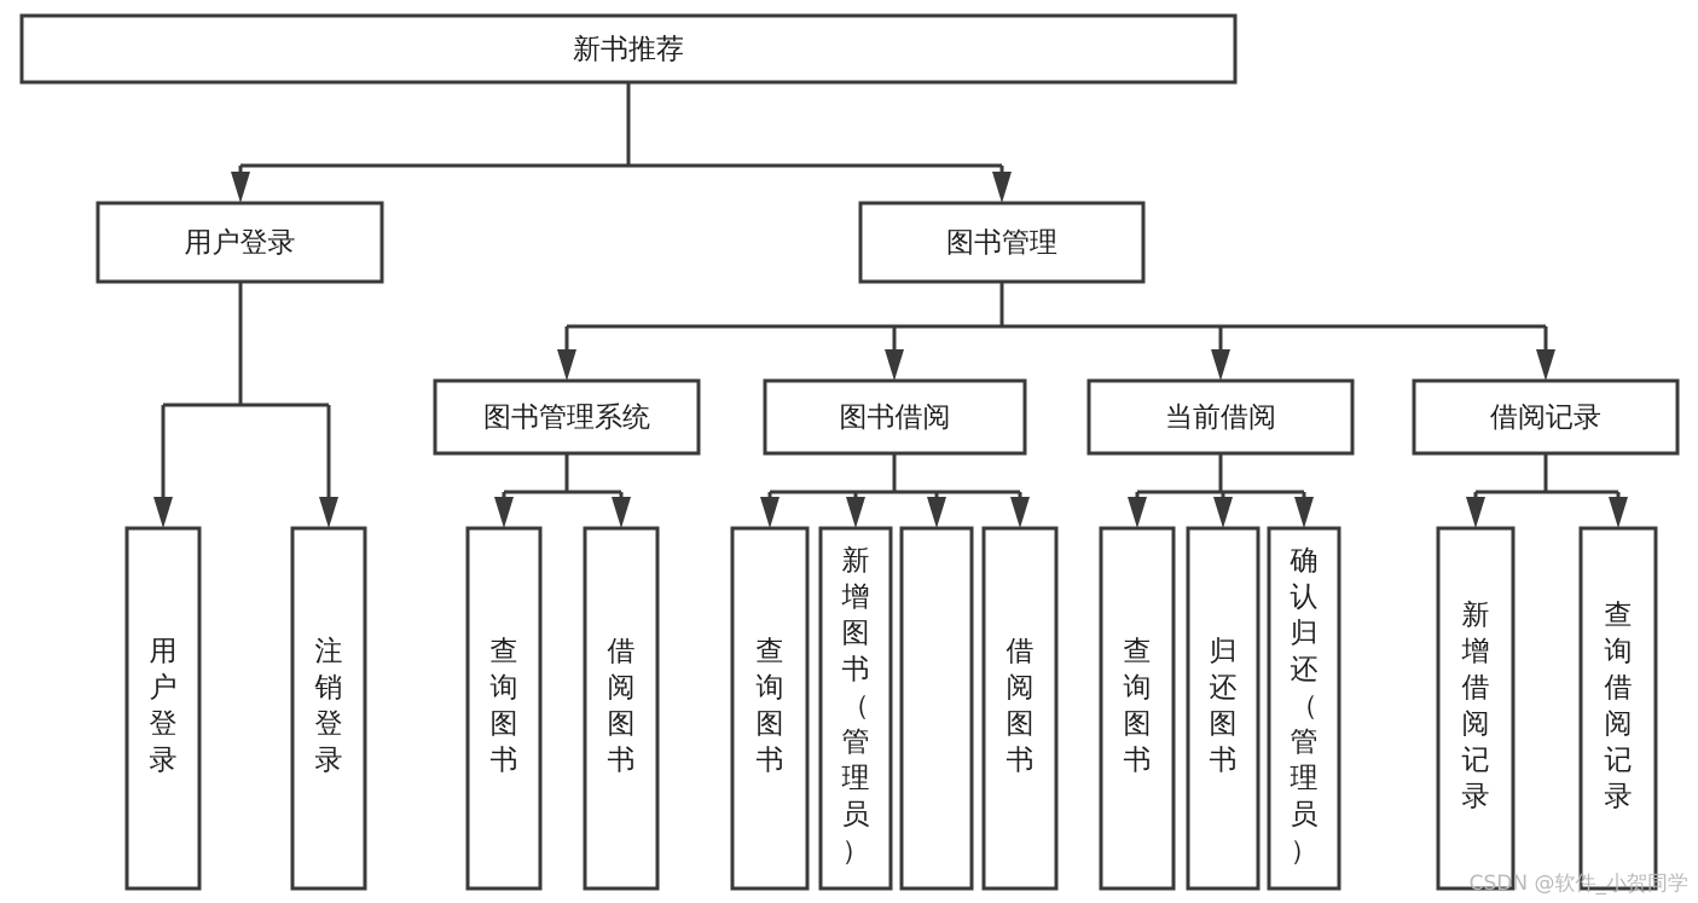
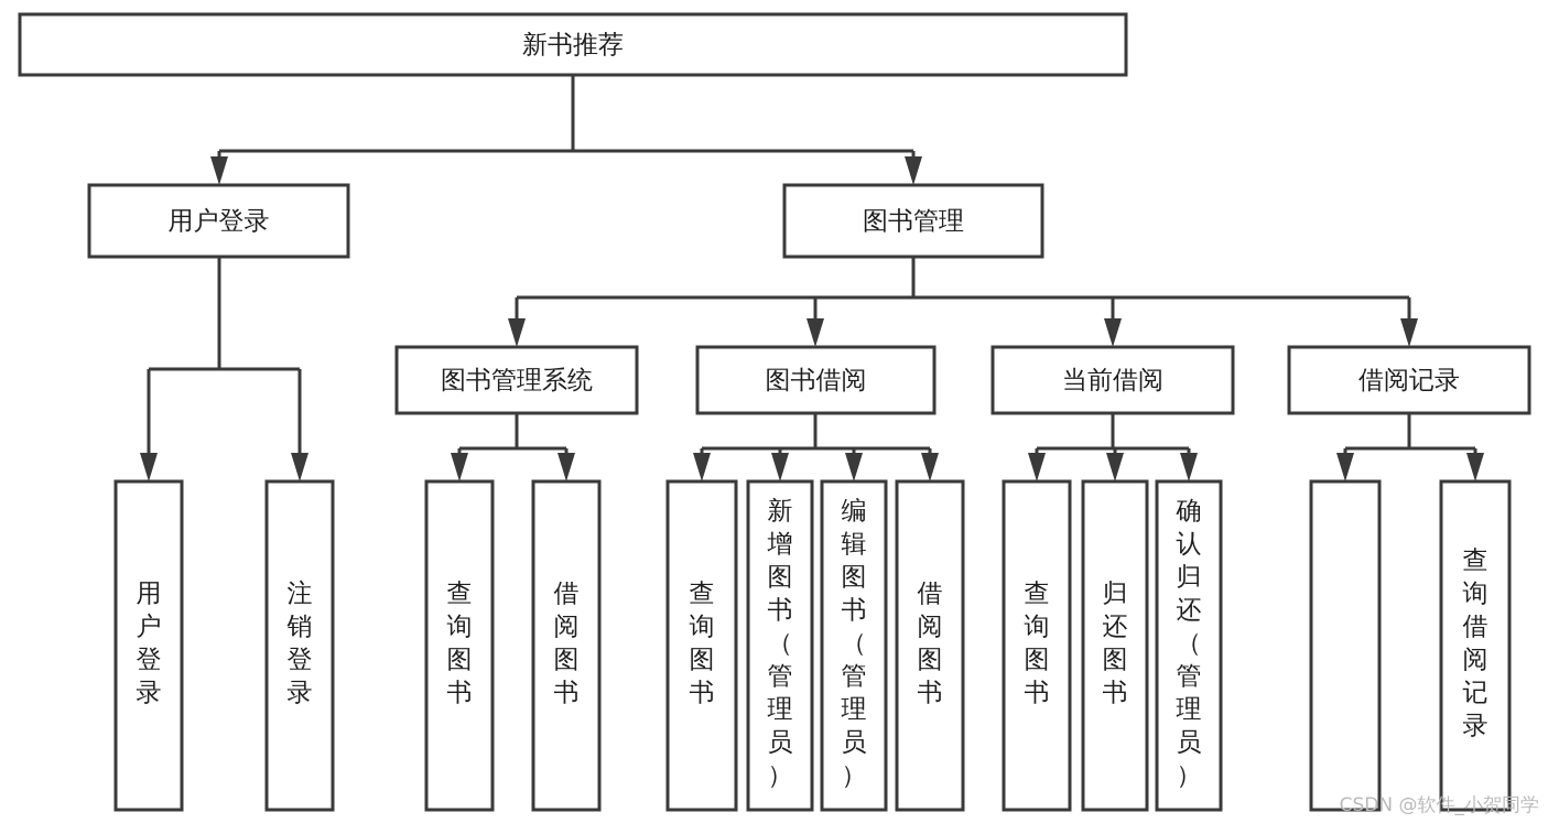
  新书推荐
  用户登录
  图书管理
  图书管理系统
  图书借阅
  当前借阅
  借阅记录
  用户登录
  注销登录
  查询图书
  借阅图书
  查询图书
  新增图书（管理员）
+ 编辑图书（管理员）
  借阅图书
  查询图书
  归还图书
  确认归还（管理员）
- 新增借阅记录
  查询借阅记录
  CSDN @软件_小贺同学
